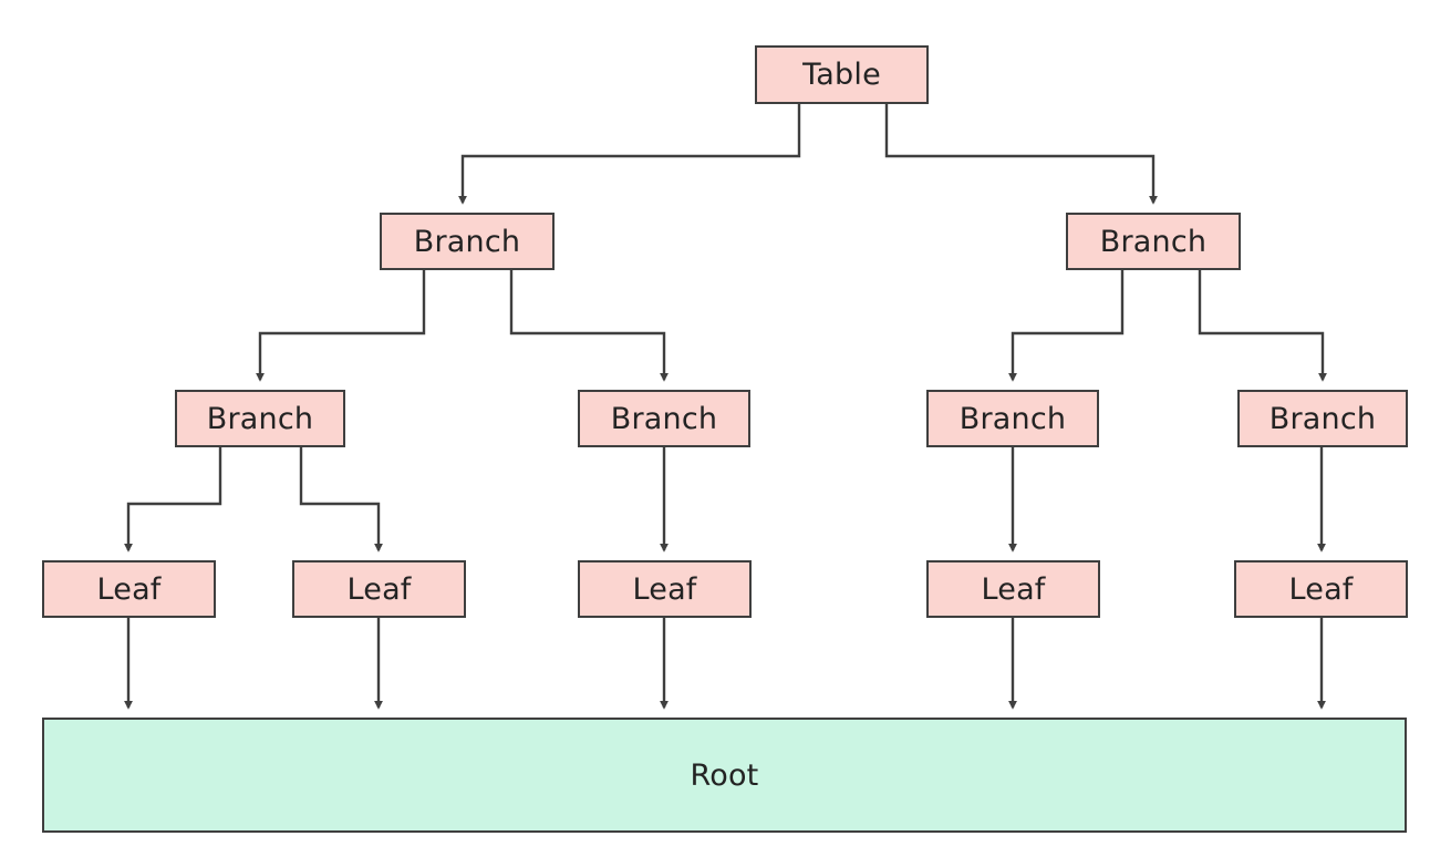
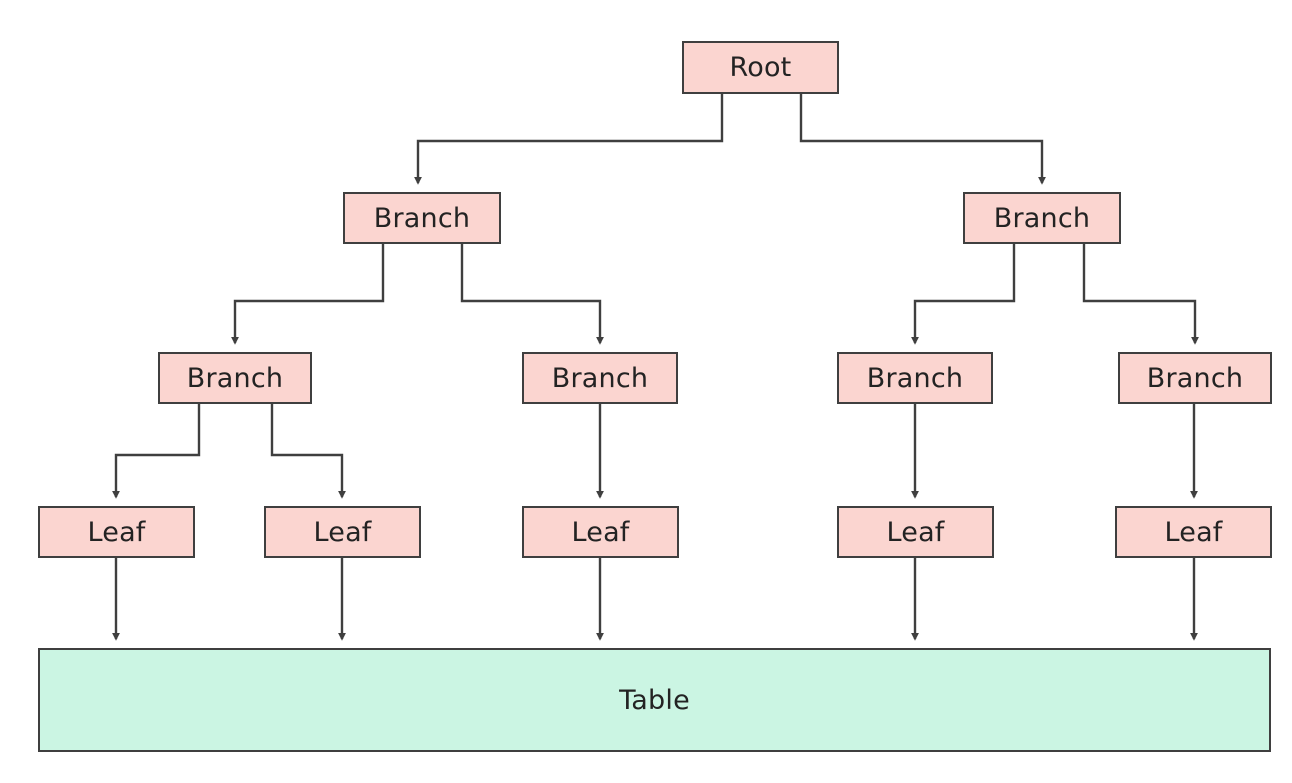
- Table
+ Root
  Branch
  Branch
  Branch
  Branch
  Branch
  Branch
  Leaf
  Leaf
  Leaf
  Leaf
  Leaf
- Root
+ Table
